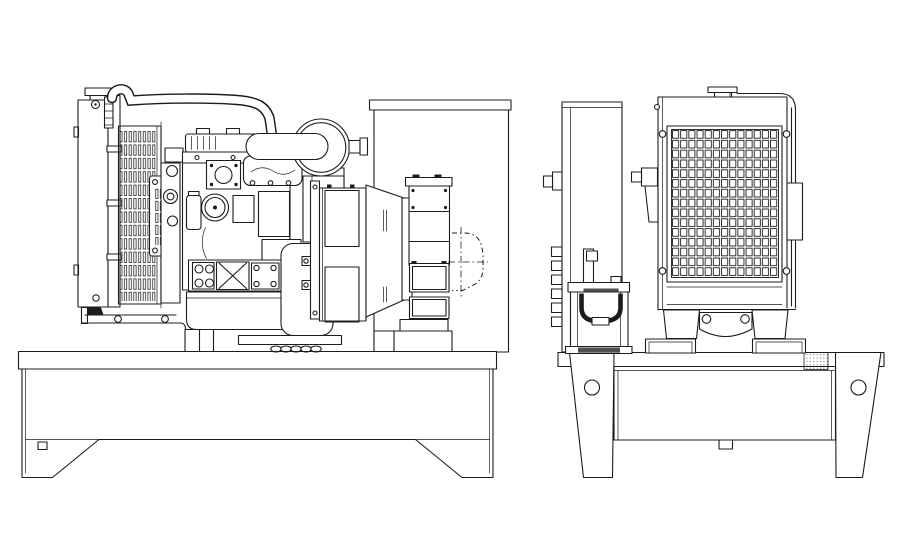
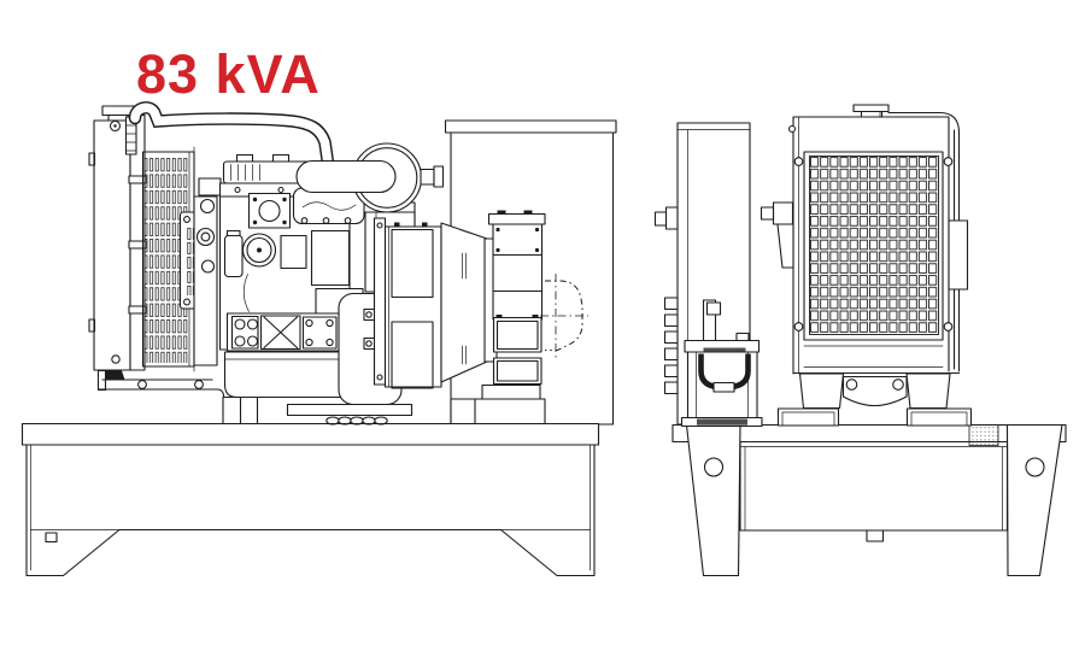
+ 83 kVA
